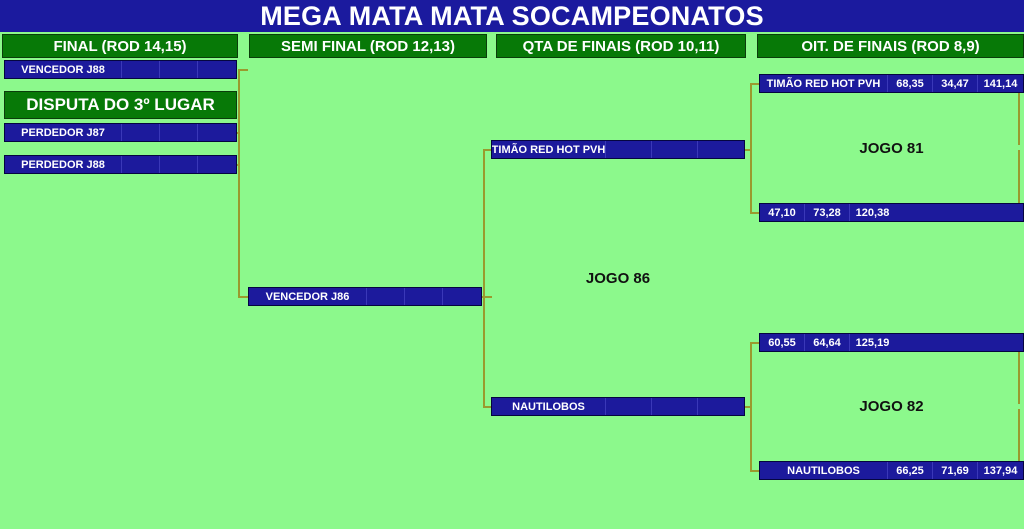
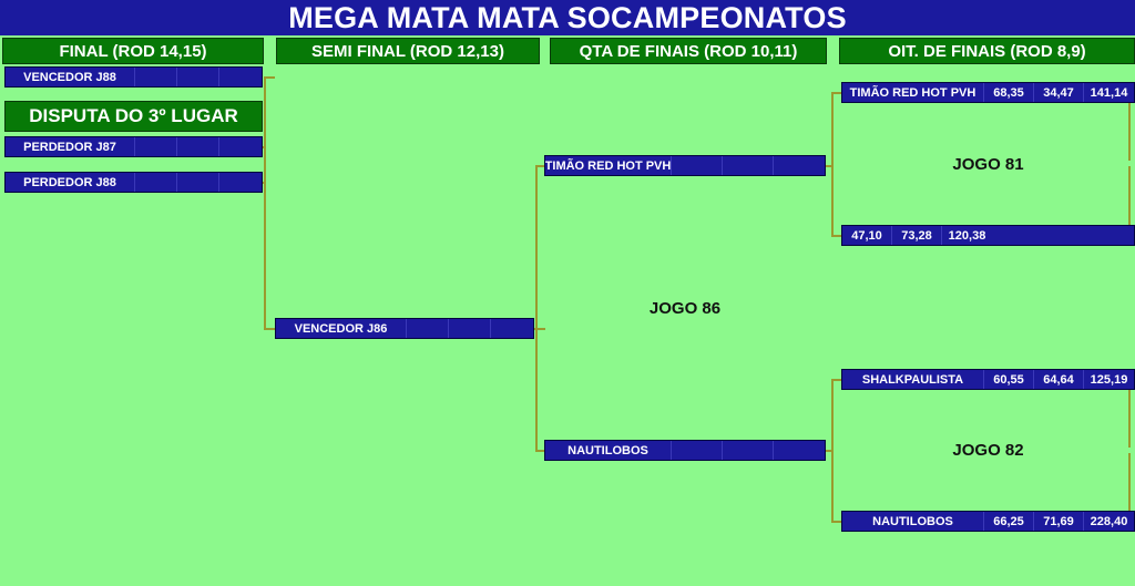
  MEGA MATA MATA SOCAMPEONATOS
  FINAL (ROD 14,15)
  SEMI FINAL (ROD 12,13)
  QTA DE FINAIS (ROD 10,11)
  OIT. DE FINAIS (ROD 8,9)
  VENCEDOR J88
  DISPUTA DO 3º LUGAR
  PERDEDOR J87
  PERDEDOR J88
  VENCEDOR J86
  TIMÃO RED HOT PVH
  JOGO 86
  NAUTILOBOS
  TIMÃO RED HOT PVH
  68,35
  34,47
  141,14
  JOGO 81
  47,10
  73,28
  120,38
+ SHALKPAULISTA
  60,55
  64,64
  125,19
  JOGO 82
  NAUTILOBOS
  66,25
  71,69
- 137,94
+ 228,40
